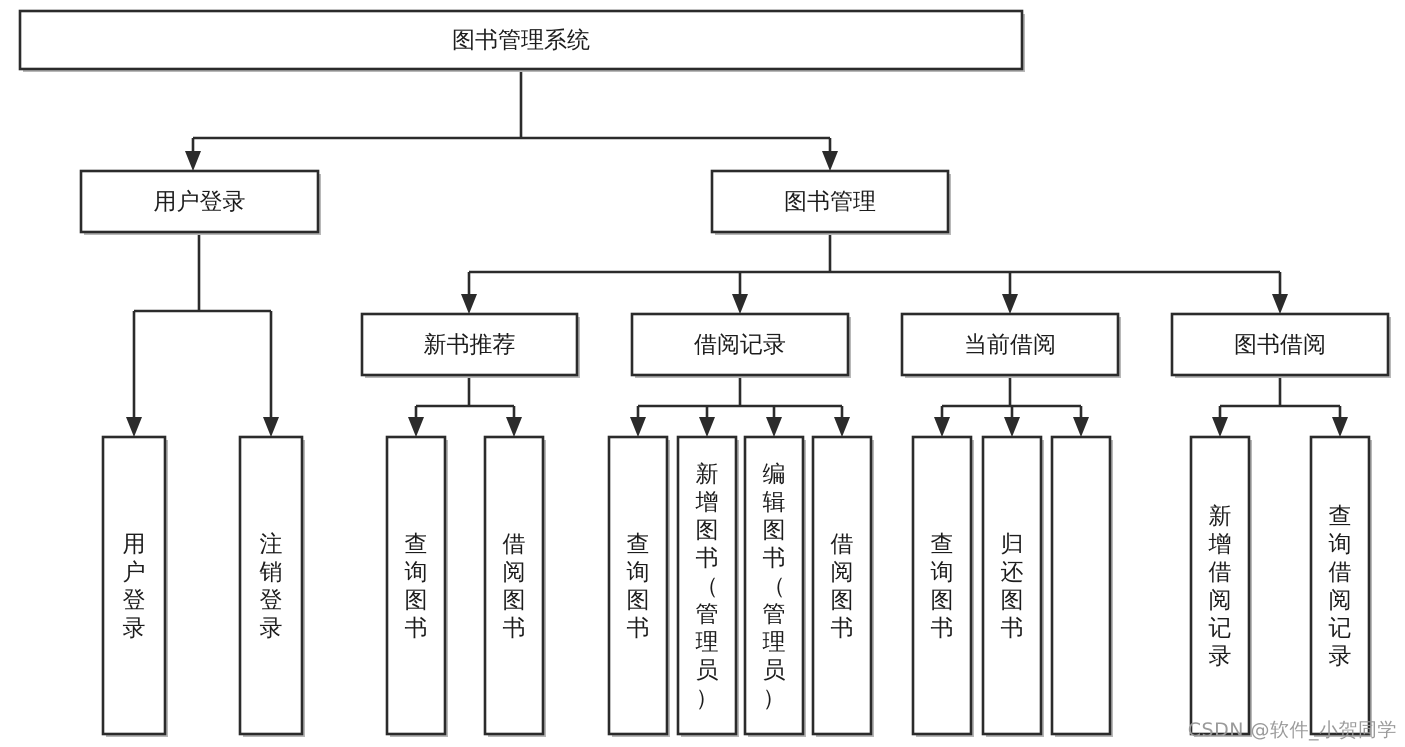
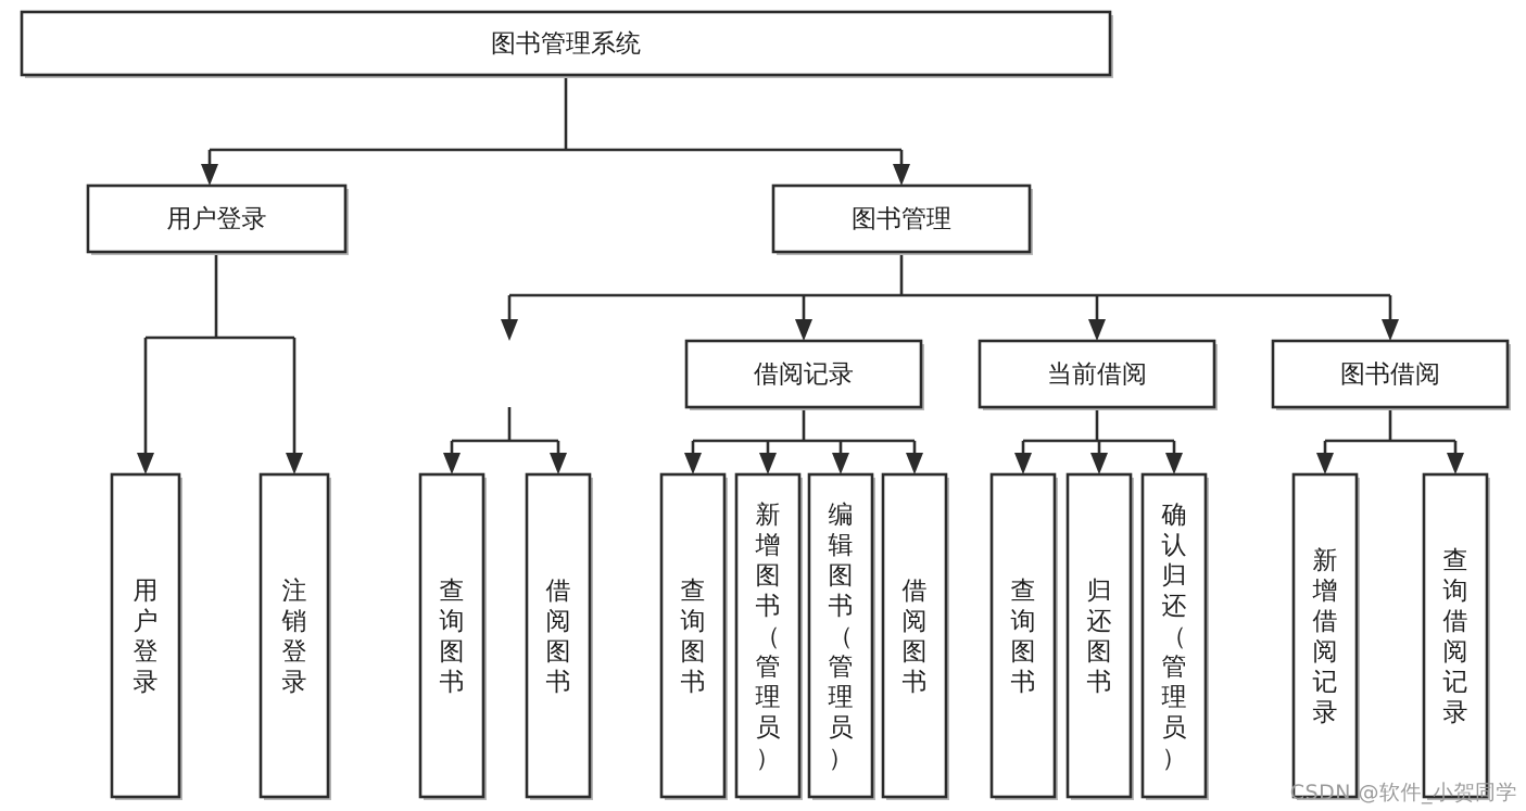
  图书管理系统
  用户登录
  图书管理
- 新书推荐
  借阅记录
  当前借阅
  图书借阅
  用户登录
  注销登录
  查询图书
  借阅图书
  查询图书
  新增图书（管理员）
  编辑图书（管理员）
  借阅图书
  查询图书
  归还图书
+ 确认归还（管理员）
  新增借阅记录
  查询借阅记录
  CSDN @软件_小贺同学
